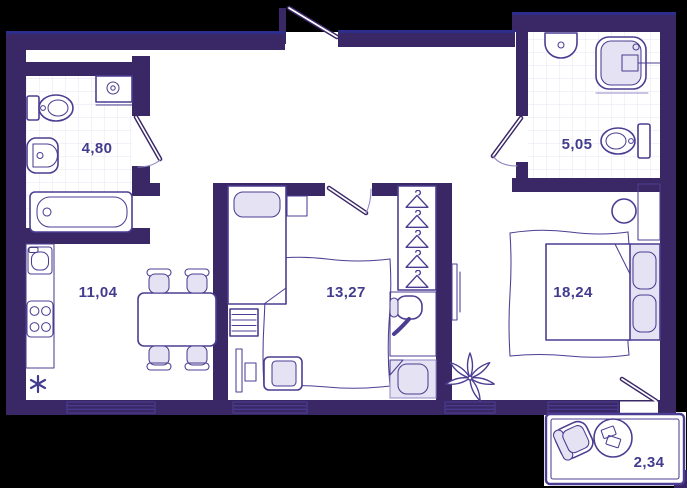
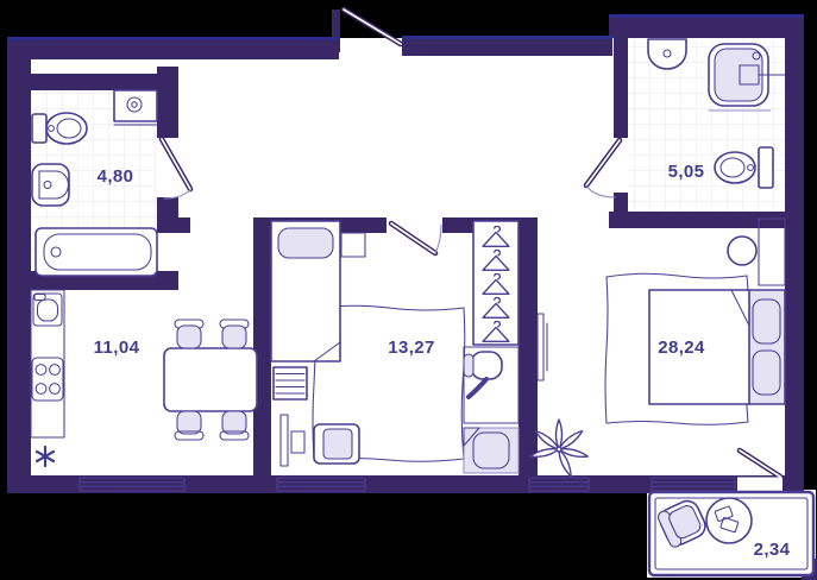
  4,80
  5,05
  11,04
  13,27
- 18,24
+ 28,24
  2,34
